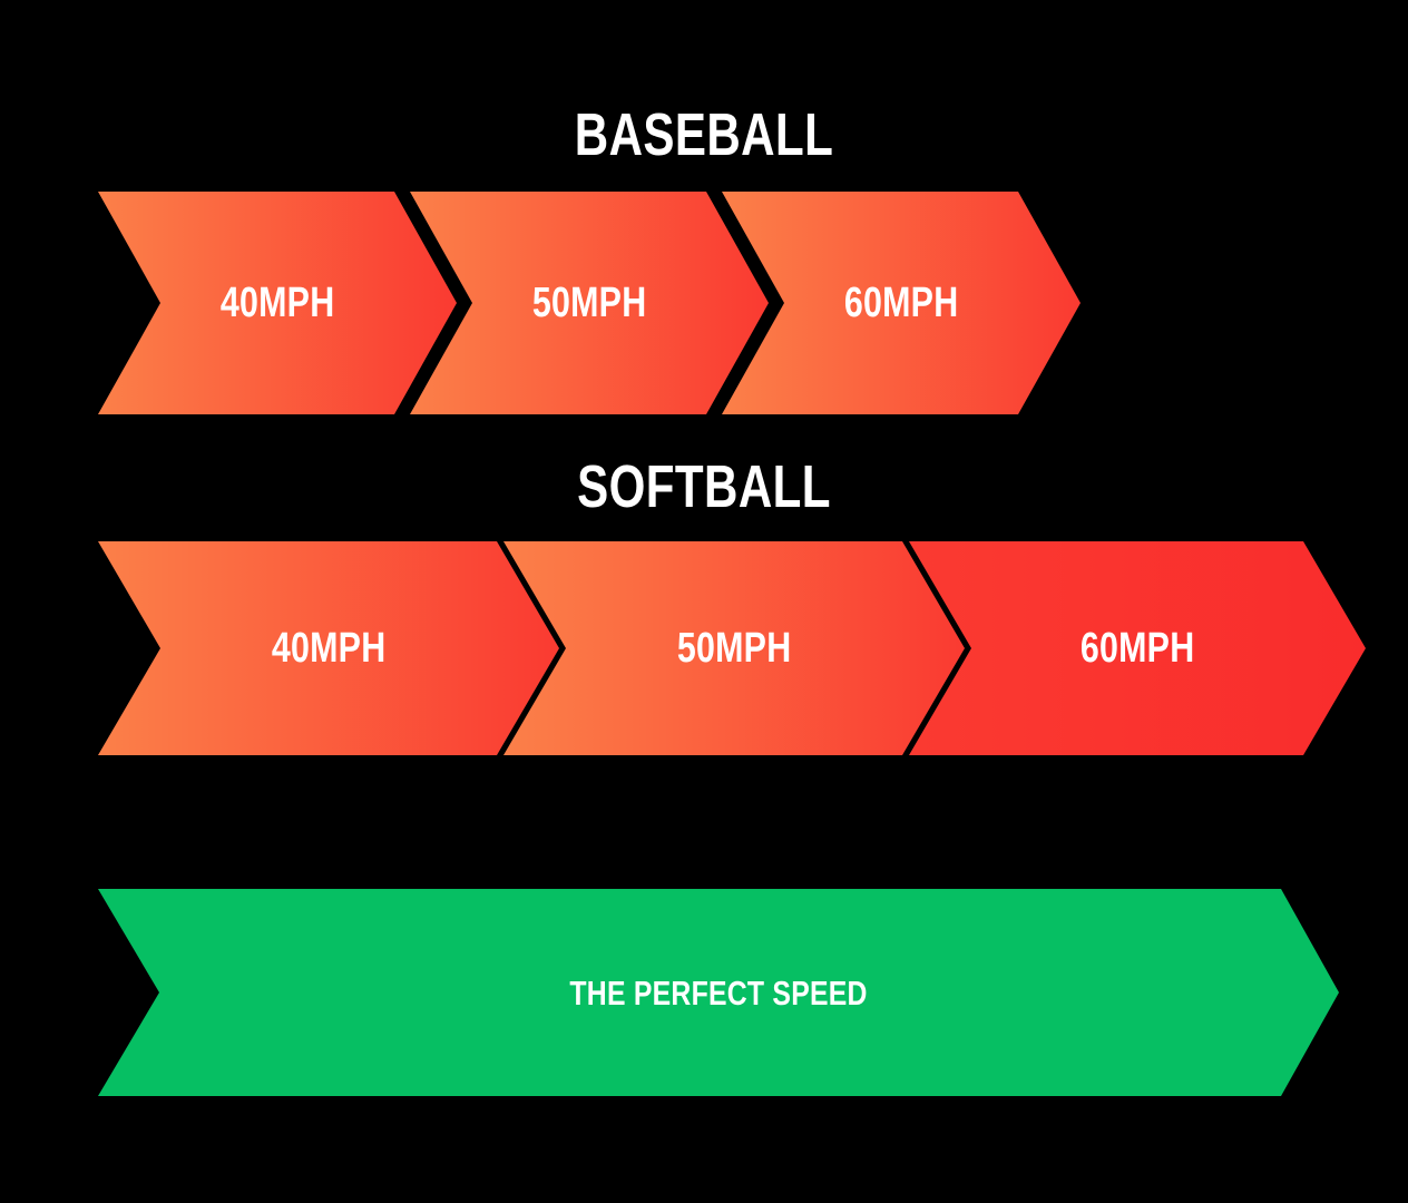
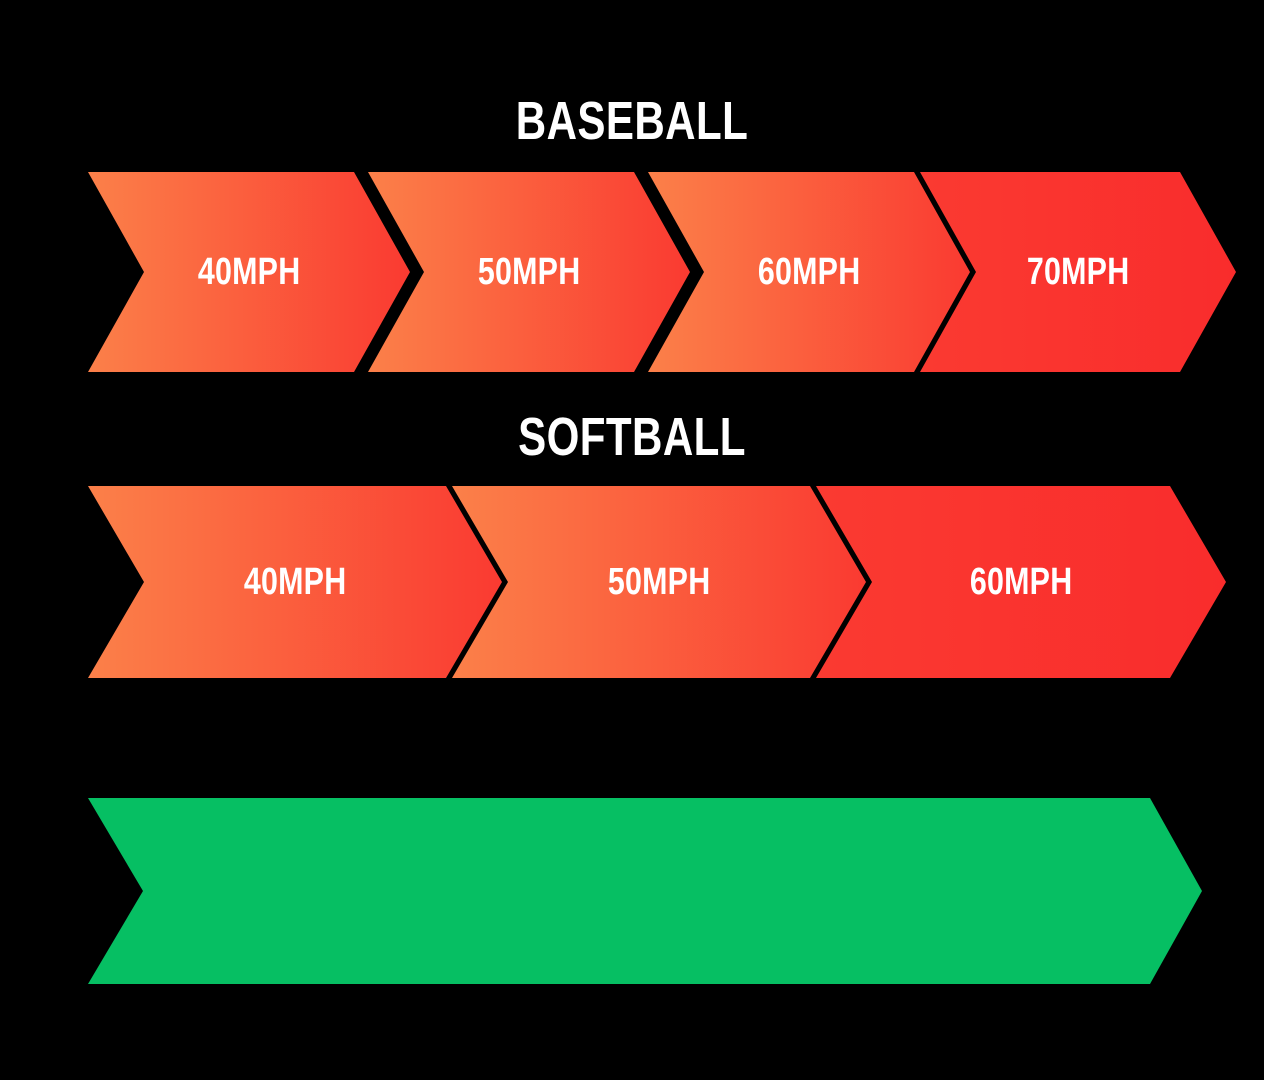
  BASEBALL
  40MPH
  50MPH
  60MPH
+ 70MPH
  SOFTBALL
  40MPH
  50MPH
  60MPH
- THE PERFECT SPEED
